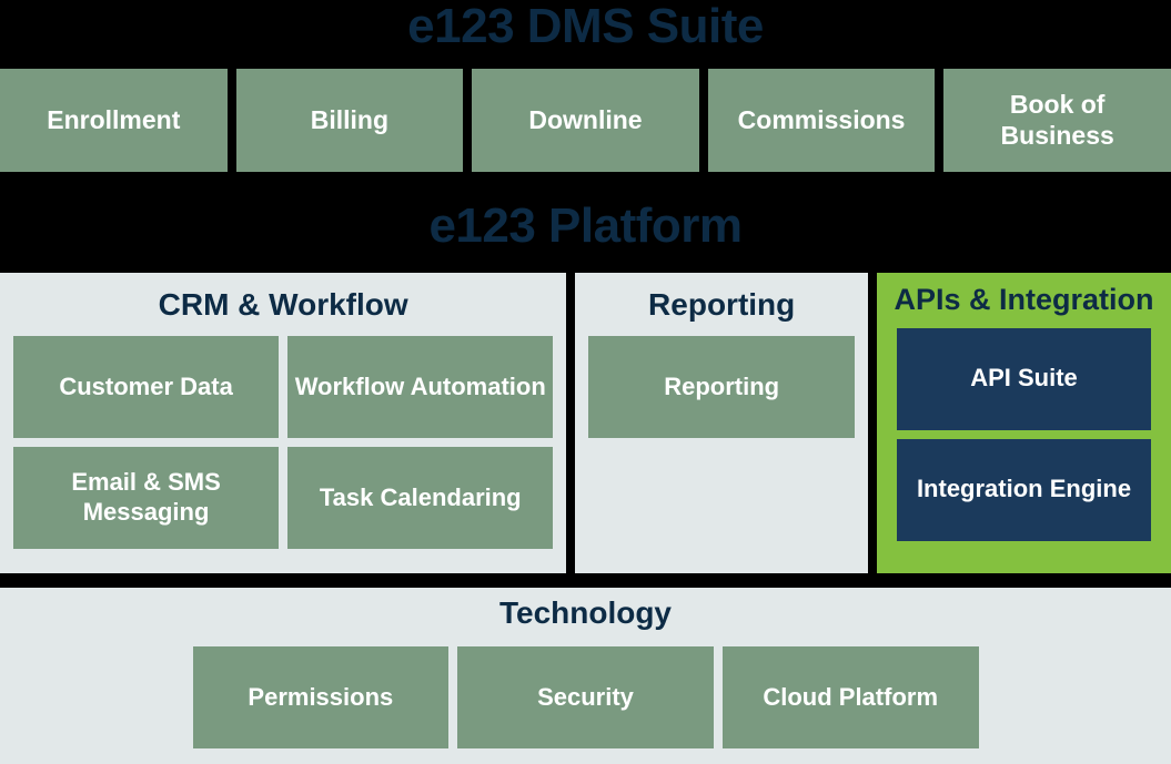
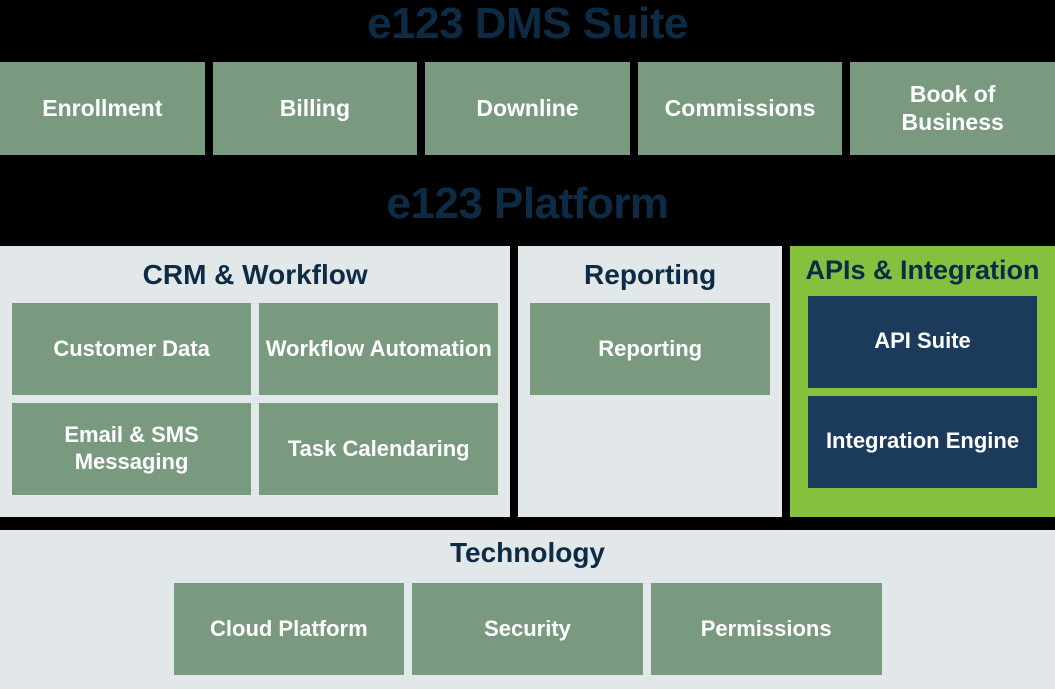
  e123 DMS Suite
  Enrollment
  Billing
  Downline
  Commissions
  Book of Business
  e123 Platform
  CRM & Workflow
  Customer Data
  Workflow Automation
  Email & SMS Messaging
  Task Calendaring
  Reporting
  Reporting
  APIs & Integration
  API Suite
  Integration Engine
  Technology
- Permissions
+ Cloud Platform
  Security
- Cloud Platform
+ Permissions
